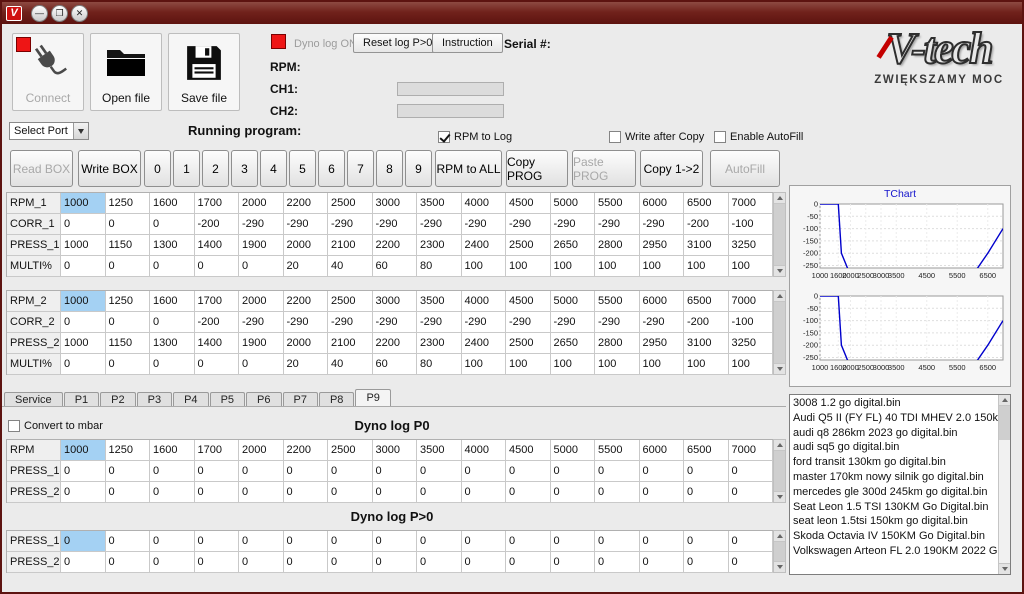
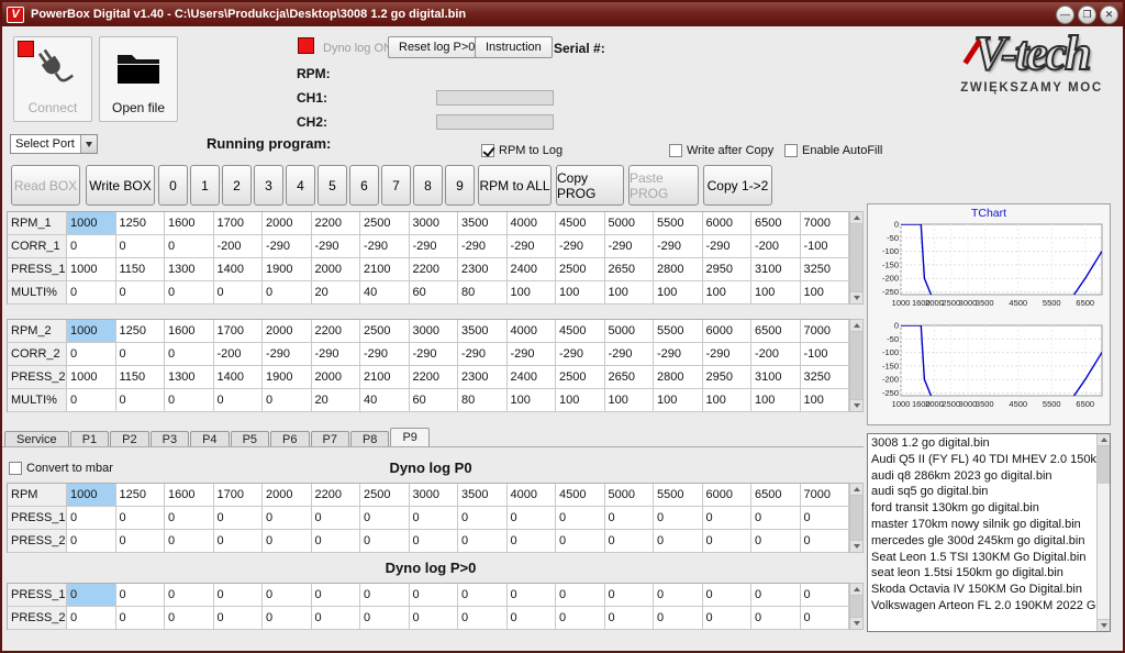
  V
+ PowerBox Digital v1.40 - C:\Users\Produkcja\Desktop\3008 1.2 go digital.bin
  —
  ❐
  ✕
  Connect
  Open file
- Save file
  Dyno log O
  Reset log P>0
  Instruction
  Serial #:
  RPM:
  CH1:
  CH2:
  V-tech
  ZWIĘKSZAMY MOC
  Select Port
  Running program:
  RPM to Log
  Write after Copy
  Enable AutoFill
  Read BOX
  Write BOX
  0
  1
  2
  3
  4
  5
  6
  7
  8
  9
  RPM to ALL
  Copy PROG
  Paste PROG
  Copy 1->2
- AutoFill
  RPM_1
  1000
  1250
  1600
  1700
  2000
  2200
  2500
  3000
  3500
  4000
  4500
  5000
  5500
  6000
  6500
  7000
  CORR_1
  0
  0
  0
  -200
  -290
  -290
  -290
  -290
  -290
  -290
  -290
  -290
  -290
  -290
  -200
  -100
  PRESS_1
  1000
  1150
  1300
  1400
  1900
  2000
  2100
  2200
  2300
  2400
  2500
  2650
  2800
  2950
  3100
  3250
  MULTI%
  0
  0
  0
  0
  0
  20
  40
  60
  80
  100
  100
  100
  100
  100
  100
  100
  RPM_2
  1000
  1250
  1600
  1700
  2000
  2200
  2500
  3000
  3500
  4000
  4500
  5000
  5500
  6000
  6500
  7000
  CORR_2
  0
  0
  0
  -200
  -290
  -290
  -290
  -290
  -290
  -290
  -290
  -290
  -290
  -290
  -200
  -100
  PRESS_2
  1000
  1150
  1300
  1400
  1900
  2000
  2100
  2200
  2300
  2400
  2500
  2650
  2800
  2950
  3100
  3250
  MULTI%
  0
  0
  0
  0
  0
  20
  40
  60
  80
  100
  100
  100
  100
  100
  100
  100
  Service
  P1
  P2
  P3
  P4
  P5
  P6
  P7
  P8
  P9
  Convert to mbar
  Dyno log P0
  RPM
  1000
  1250
  1600
  1700
  2000
  2200
  2500
  3000
  3500
  4000
  4500
  5000
  5500
  6000
  6500
  7000
  PRESS_1
  0
  0
  0
  0
  0
  0
  0
  0
  0
  0
  0
  0
  0
  0
  0
  0
  PRESS_2
  0
  0
  0
  0
  0
  0
  0
  0
  0
  0
  0
  0
  0
  0
  0
  0
  Dyno log P>0
  PRESS_1
  0
  0
  0
  0
  0
  0
  0
  0
  0
  0
  0
  0
  0
  0
  0
  0
  PRESS_2
  0
  0
  0
  0
  0
  0
  0
  0
  0
  0
  0
  0
  0
  0
  0
  0
  TChart
  0
  -50
  -100
  -150
  -200
  -250
  1000
  1600
  2000
  2500
  3000
  3500
  4500
  5500
  6500
  0
  -50
  -100
  -150
  -200
  -250
  1000
  1600
  2000
  2500
  3000
  3500
  4500
  5500
  6500
  3008 1.2 go digital.bin
  Audi Q5 II (FY FL) 40 TDI MHEV 2.0 150k
  audi q8 286km 2023 go digital.bin
  audi sq5 go digital.bin
  ford transit 130km go digital.bin
  master 170km nowy silnik go digital.bin
  mercedes gle 300d 245km go digital.bin
  Seat Leon 1.5 TSI 130KM Go Digital.bin
  seat leon 1.5tsi 150km go digital.bin
  Skoda Octavia IV 150KM Go Digital.bin
  Volkswagen Arteon FL 2.0 190KM 2022 G
